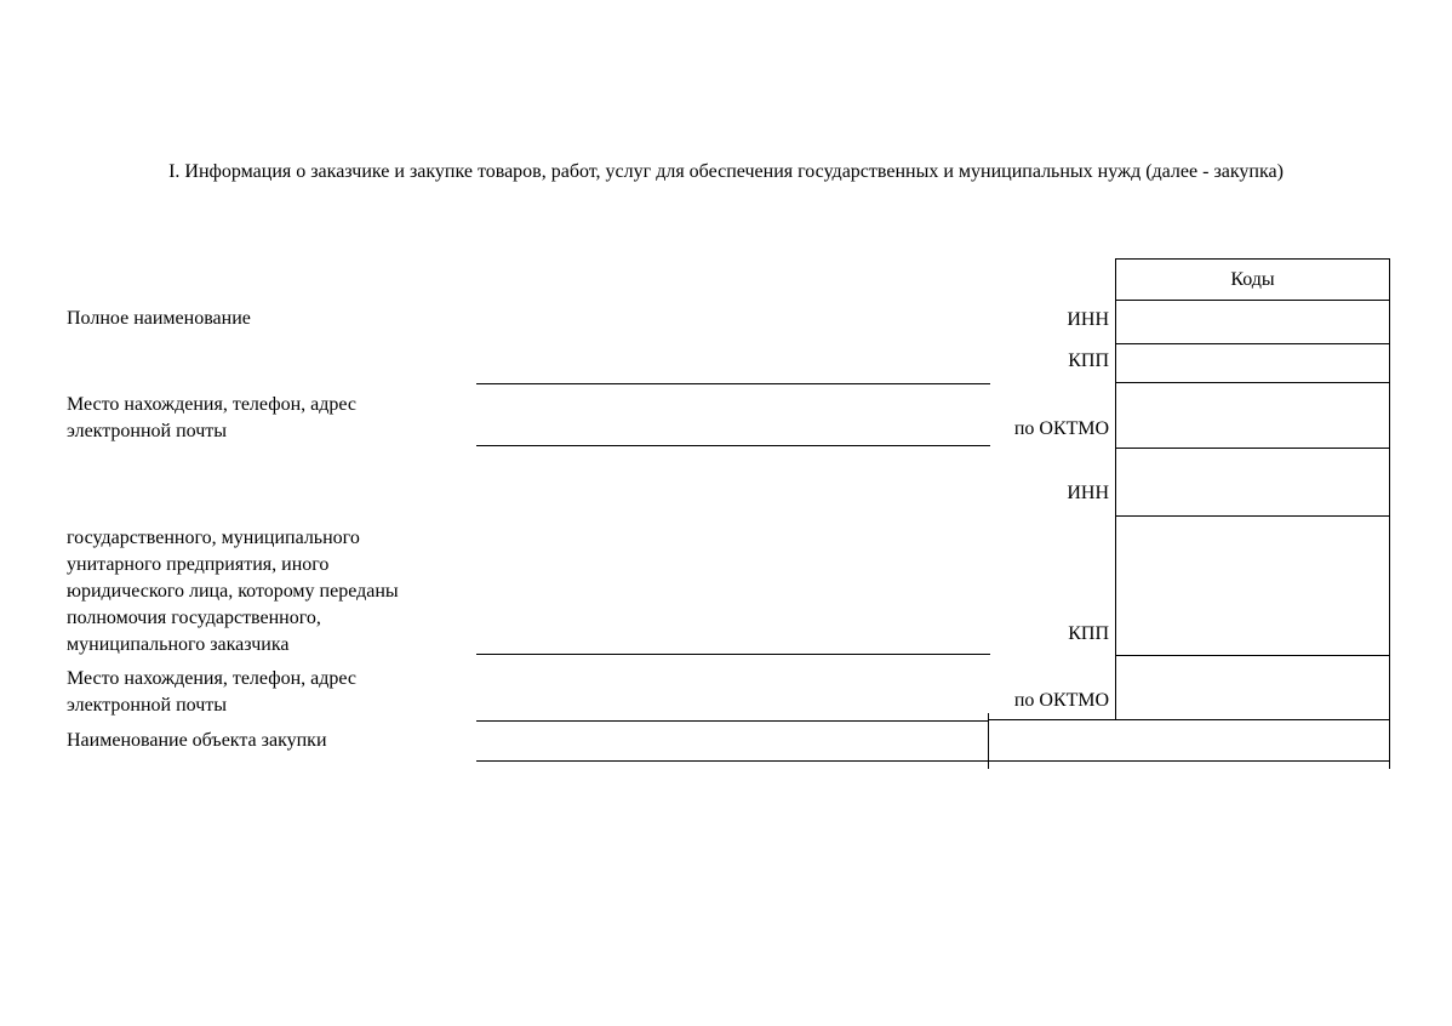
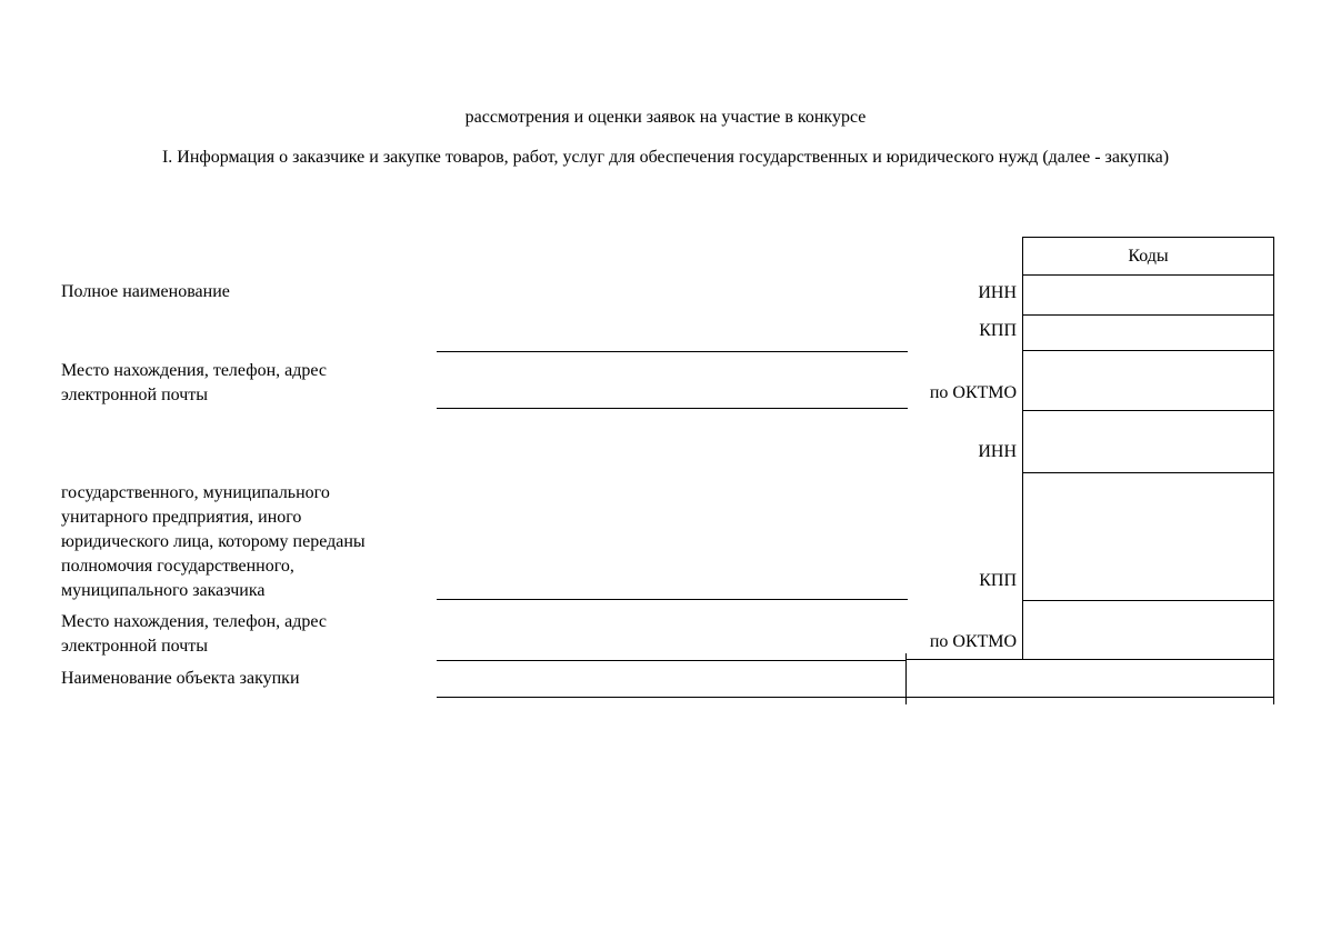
+ рассмотрения и оценки заявок на участие в конкурсе
- I. Информация о заказчике и закупке товаров, работ, услуг для обеспечения государственных и муниципальных нужд (далее - закупка)
+ I. Информация о заказчике и закупке товаров, работ, услуг для обеспечения государственных и юридического нужд (далее - закупка)
  Полное наименование
  Место нахождения, телефон, адрес
  электронной почты
  государственного, муниципального
  унитарного предприятия, иного
  юридического лица, которому переданы
  полномочия государственного,
  муниципального заказчика
  Место нахождения, телефон, адрес
  электронной почты
  Наименование объекта закупки
  ИНН
  КПП
  по ОКТМО
  ИНН
  КПП
  по ОКТМО
  Коды
